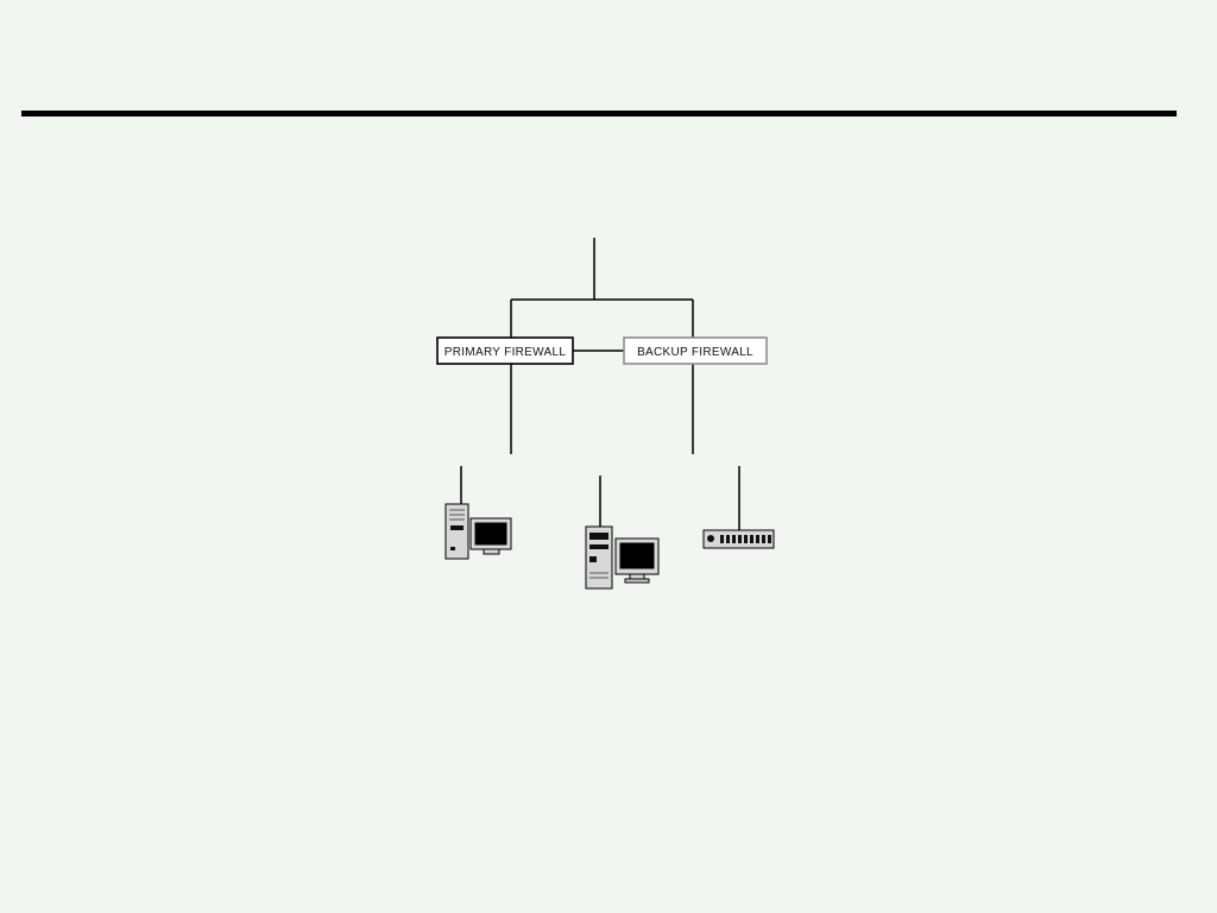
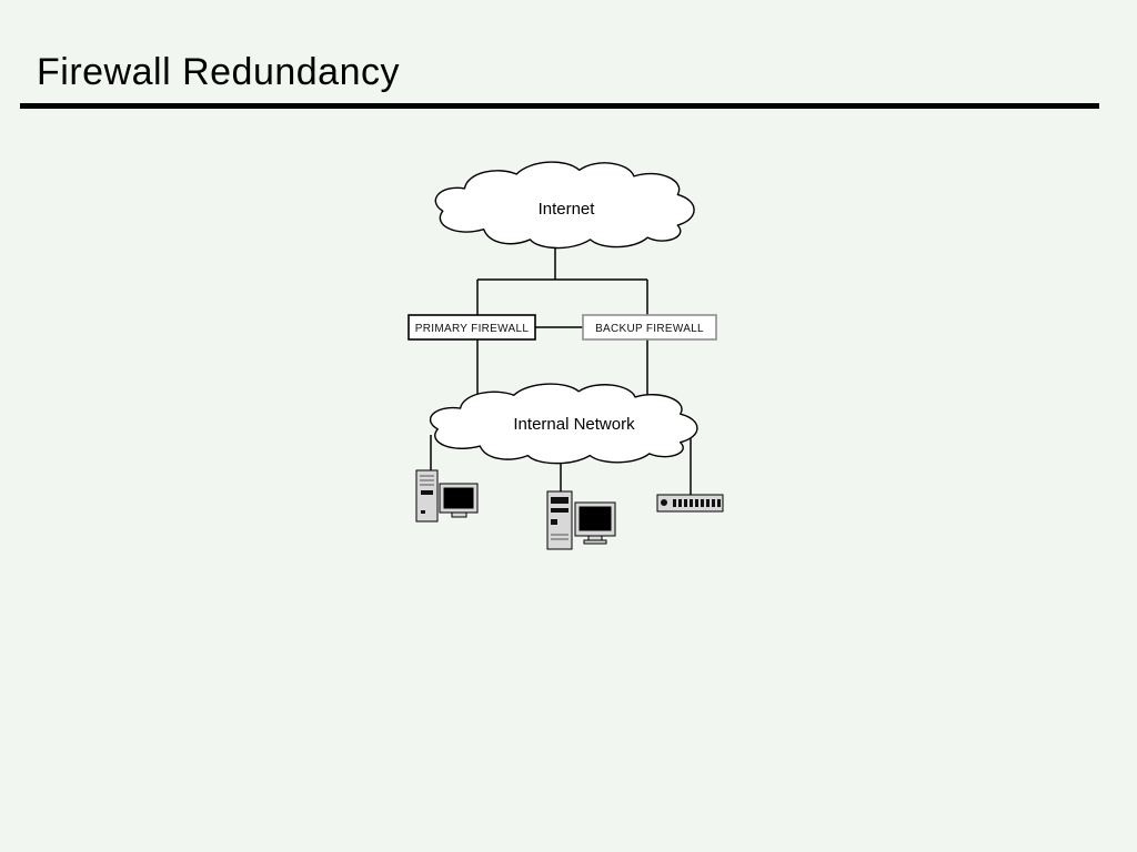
+ Firewall Redundancy
+ Internet
+ Internal Network
  PRIMARY FIREWALL
  BACKUP FIREWALL
